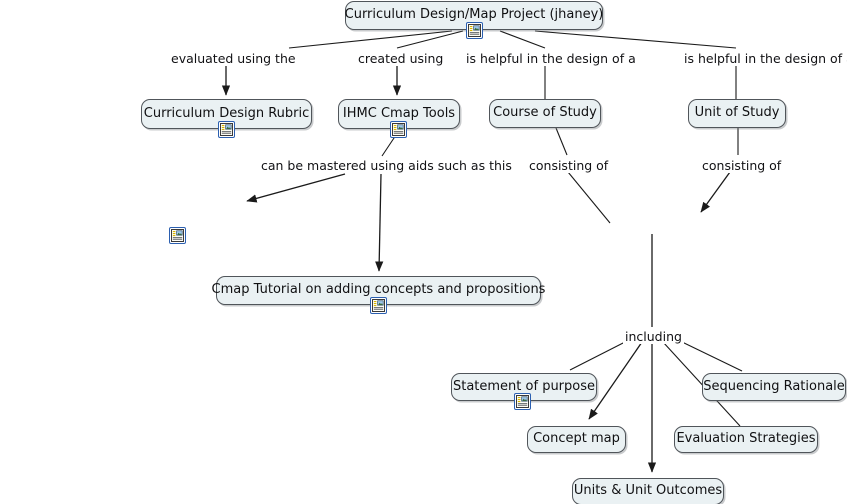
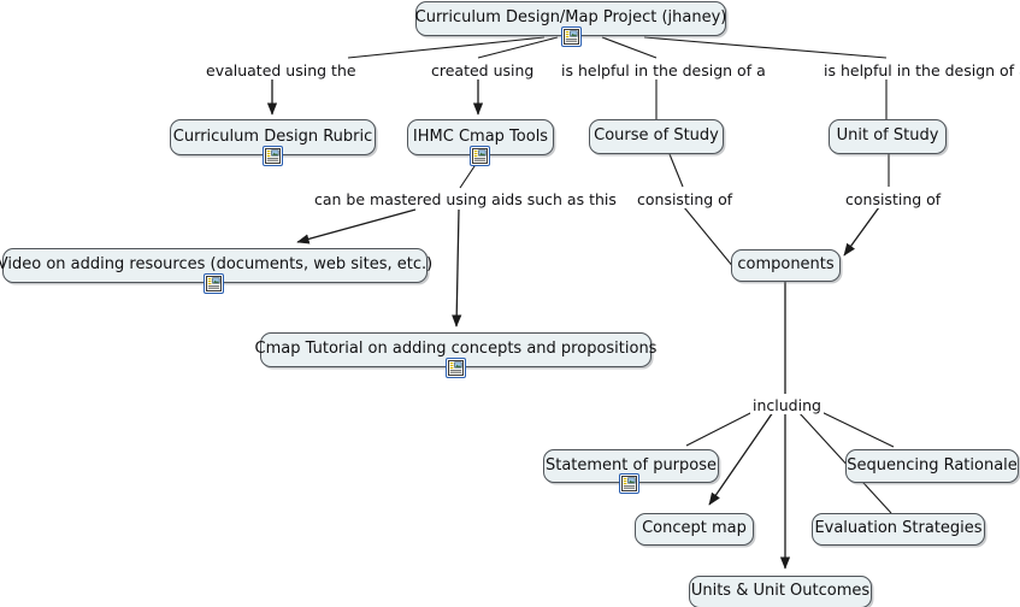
  Curriculum Design/Map Project (jhaney)
  Curriculum Design Rubric
  IHMC Cmap Tools
  Course of Study
  Unit of Study
+ Video on adding resources (documents, web sites, etc.)
+ components
  Cmap Tutorial on adding concepts and propositions
  Statement of purpose
  Sequencing Rationale
  Concept map
  Evaluation Strategies
  Units & Unit Outcomes
  evaluated using the
  created using
  is helpful in the design of a
  is helpful in the design of
  can be mastered using aids such as this
  consisting of
  consisting of
  including
